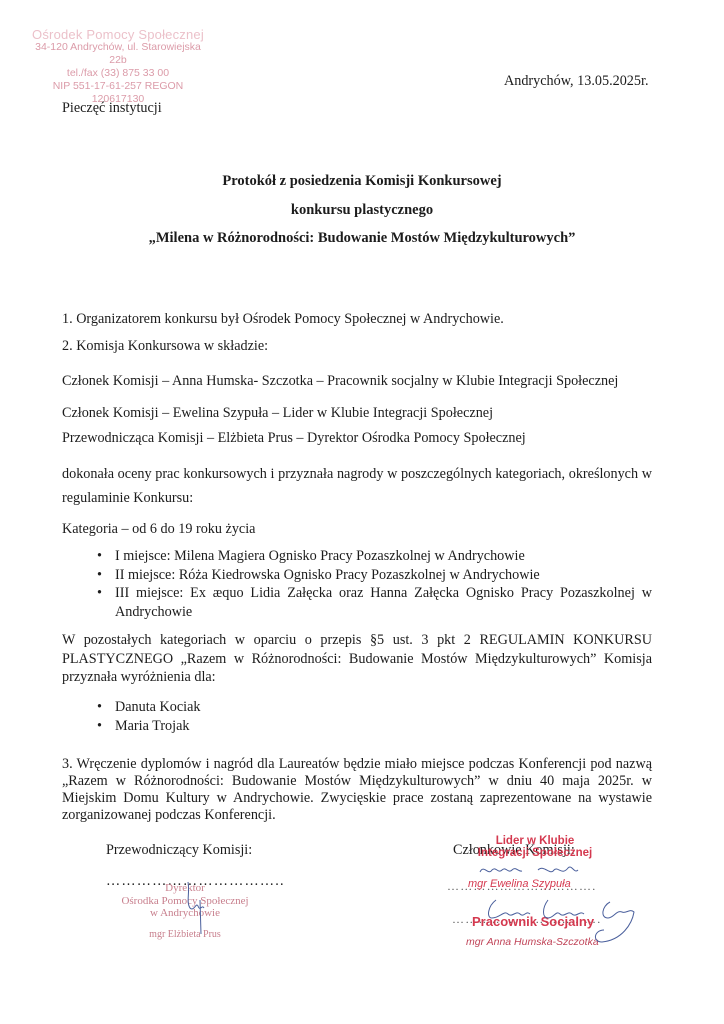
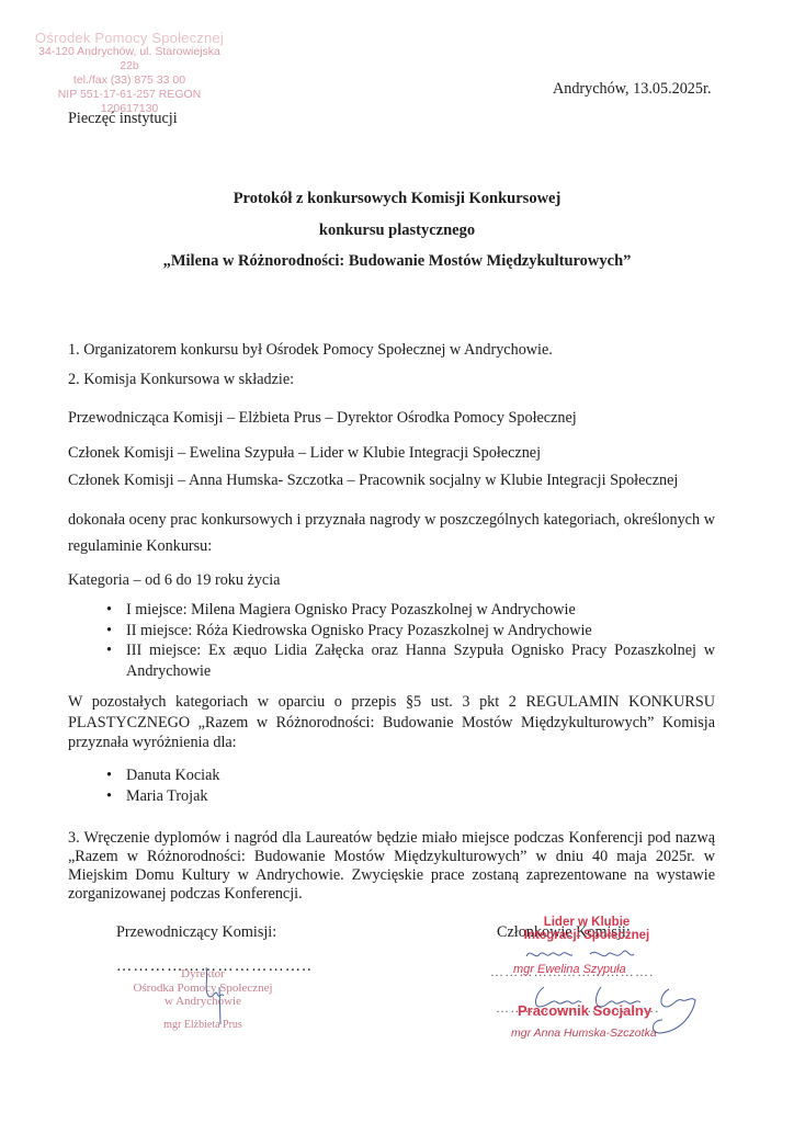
  Ośrodek Pomocy Społecznej
  34-120 Andrychów, ul. Starowiejska 22b
  tel./fax (33) 875 33 00
  NIP 551-17-61-257 REGON 120617130
  Pieczęć instytucji
  Andrychów, 13.05.2025r.
- Protokół z posiedzenia Komisji Konkursowej
+ Protokół z konkursowych Komisji Konkursowej
  konkursu plastycznego
  „Milena w Różnorodności: Budowanie Mostów Międzykulturowych”
  1. Organizatorem konkursu był Ośrodek Pomocy Społecznej w Andrychowie.
  2. Komisja Konkursowa w składzie:
- Członek Komisji – Anna Humska- Szczotka – Pracownik socjalny w Klubie Integracji Społecznej
+ Przewodnicząca Komisji – Elżbieta Prus – Dyrektor Ośrodka Pomocy Społecznej
  Członek Komisji – Ewelina Szypuła – Lider w Klubie Integracji Społecznej
- Przewodnicząca Komisji – Elżbieta Prus – Dyrektor Ośrodka Pomocy Społecznej
+ Członek Komisji – Anna Humska- Szczotka – Pracownik socjalny w Klubie Integracji Społecznej
  dokonała oceny prac konkursowych i przyznała nagrody w poszczególnych kategoriach, określonych w regulaminie Konkursu:
  Kategoria – od 6 do 19 roku życia
  I miejsce: Milena Magiera Ognisko Pracy Pozaszkolnej w Andrychowie
  II miejsce: Róża Kiedrowska Ognisko Pracy Pozaszkolnej w Andrychowie
- III miejsce: Ex æquo Lidia Załęcka oraz Hanna Załęcka Ognisko Pracy Pozaszkolnej w Andrychowie
+ III miejsce: Ex æquo Lidia Załęcka oraz Hanna Szypuła Ognisko Pracy Pozaszkolnej w Andrychowie
  W pozostałych kategoriach w oparciu o przepis §5 ust. 3 pkt 2 REGULAMIN KONKURSU PLASTYCZNEGO „Razem w Różnorodności: Budowanie Mostów Międzykulturowych” Komisja przyznała wyróżnienia dla:
  Danuta Kociak
  Maria Trojak
  3. Wręczenie dyplomów i nagród dla Laureatów będzie miało miejsce podczas Konferencji pod nazwą „Razem w Różnorodności: Budowanie Mostów Międzykulturowych” w dniu 40 maja 2025r. w Miejskim Domu Kultury w Andrychowie. Zwycięskie prace zostaną zaprezentowane na wystawie zorganizowanej podczas Konferencji.
  Przewodniczący Komisji:
  ……………………………..
  Dyrektor
  Ośrodka Pomocy Społecznej
  w Andrychowie
  mgr Elżbieta Prus
  Członkowie Komisji:
  Lider w Klubie
  Integracji Społecznej
  …………………………….
  mgr Ewelina Szypuła
  …………………………….
  Pracownik Socjalny
  mgr Anna Humska-Szczotka
